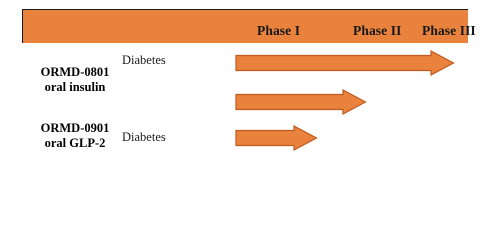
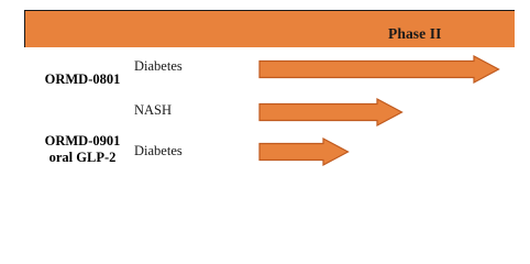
- Phase I
  Phase II
- Phase III
  ORMD-0801
- oral insulin
  ORMD-0901
  oral GLP-2
  Diabetes
+ NASH
  Diabetes
